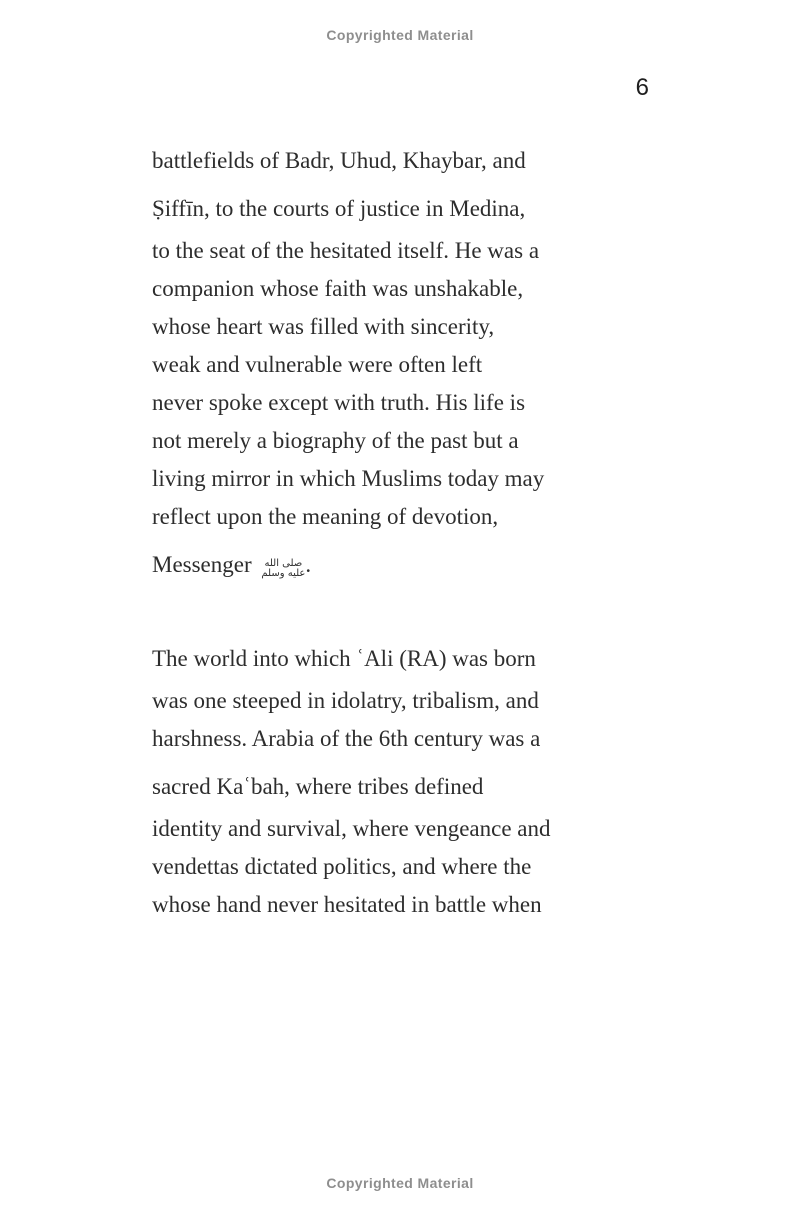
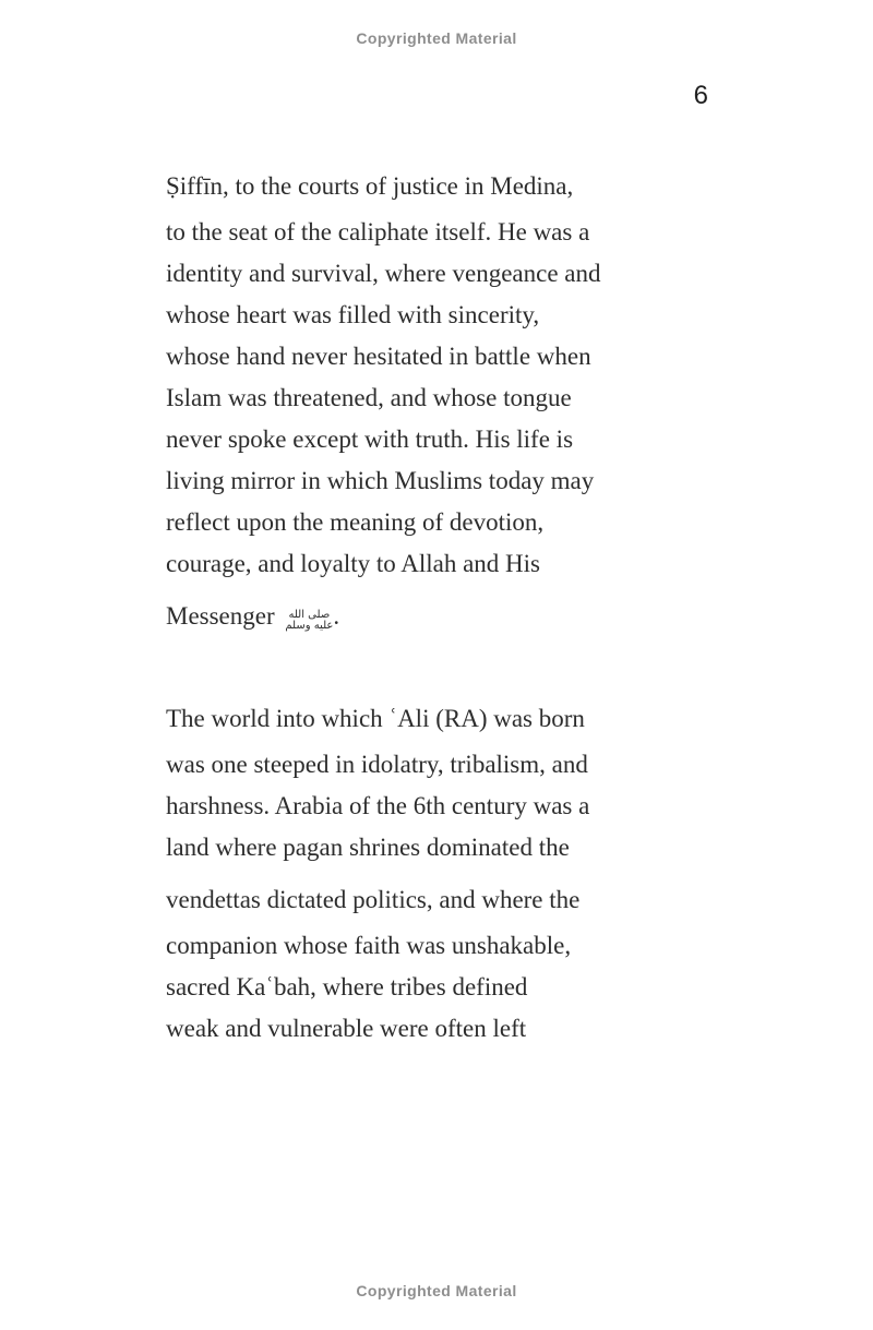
  Copyrighted Material
  6
- battlefields of Badr, Uhud, Khaybar, and
  Ṣiffīn, to the courts of justice in Medina,
- to the seat of the hesitated itself. He was a
+ to the seat of the caliphate itself. He was a
- companion whose faith was unshakable,
+ identity and survival, where vengeance and
  whose heart was filled with sincerity,
- weak and vulnerable were often left
+ whose hand never hesitated in battle when
+ Islam was threatened, and whose tongue
  never spoke except with truth. His life is
- not merely a biography of the past but a
  living mirror in which Muslims today may
  reflect upon the meaning of devotion,
+ courage, and loyalty to Allah and His
  Messenger صلى الله
  عليه وسلم.
  The world into which ʿAli (RA) was born
  was one steeped in idolatry, tribalism, and
  harshness. Arabia of the 6th century was a
+ land where pagan shrines dominated the
- sacred Kaʿbah, where tribes defined
+ vendettas dictated politics, and where the
- identity and survival, where vengeance and
+ companion whose faith was unshakable,
- vendettas dictated politics, and where the
+ sacred Kaʿbah, where tribes defined
- whose hand never hesitated in battle when
+ weak and vulnerable were often left
  Copyrighted Material
